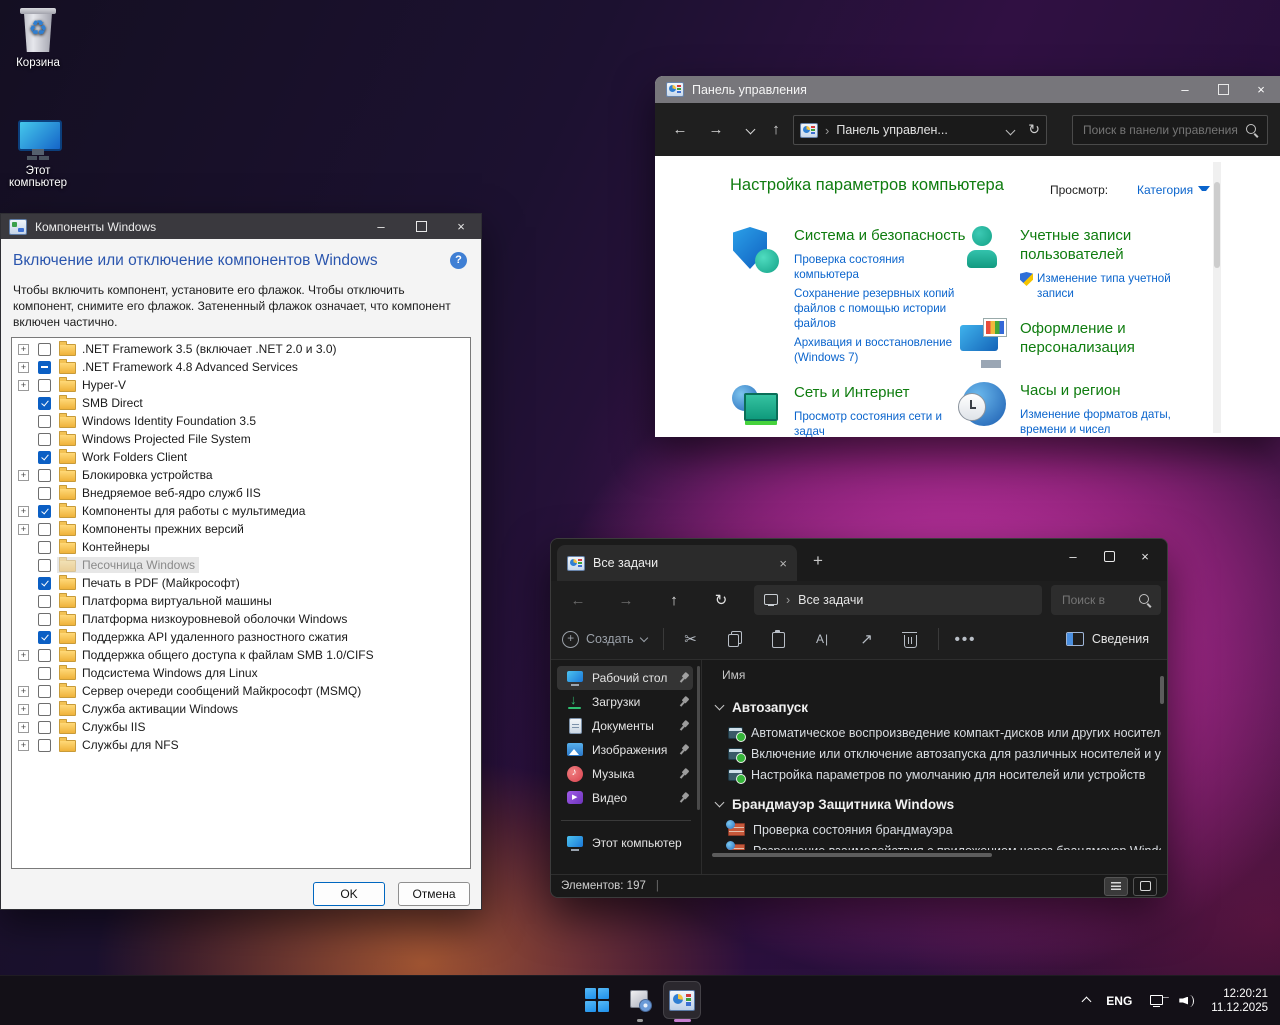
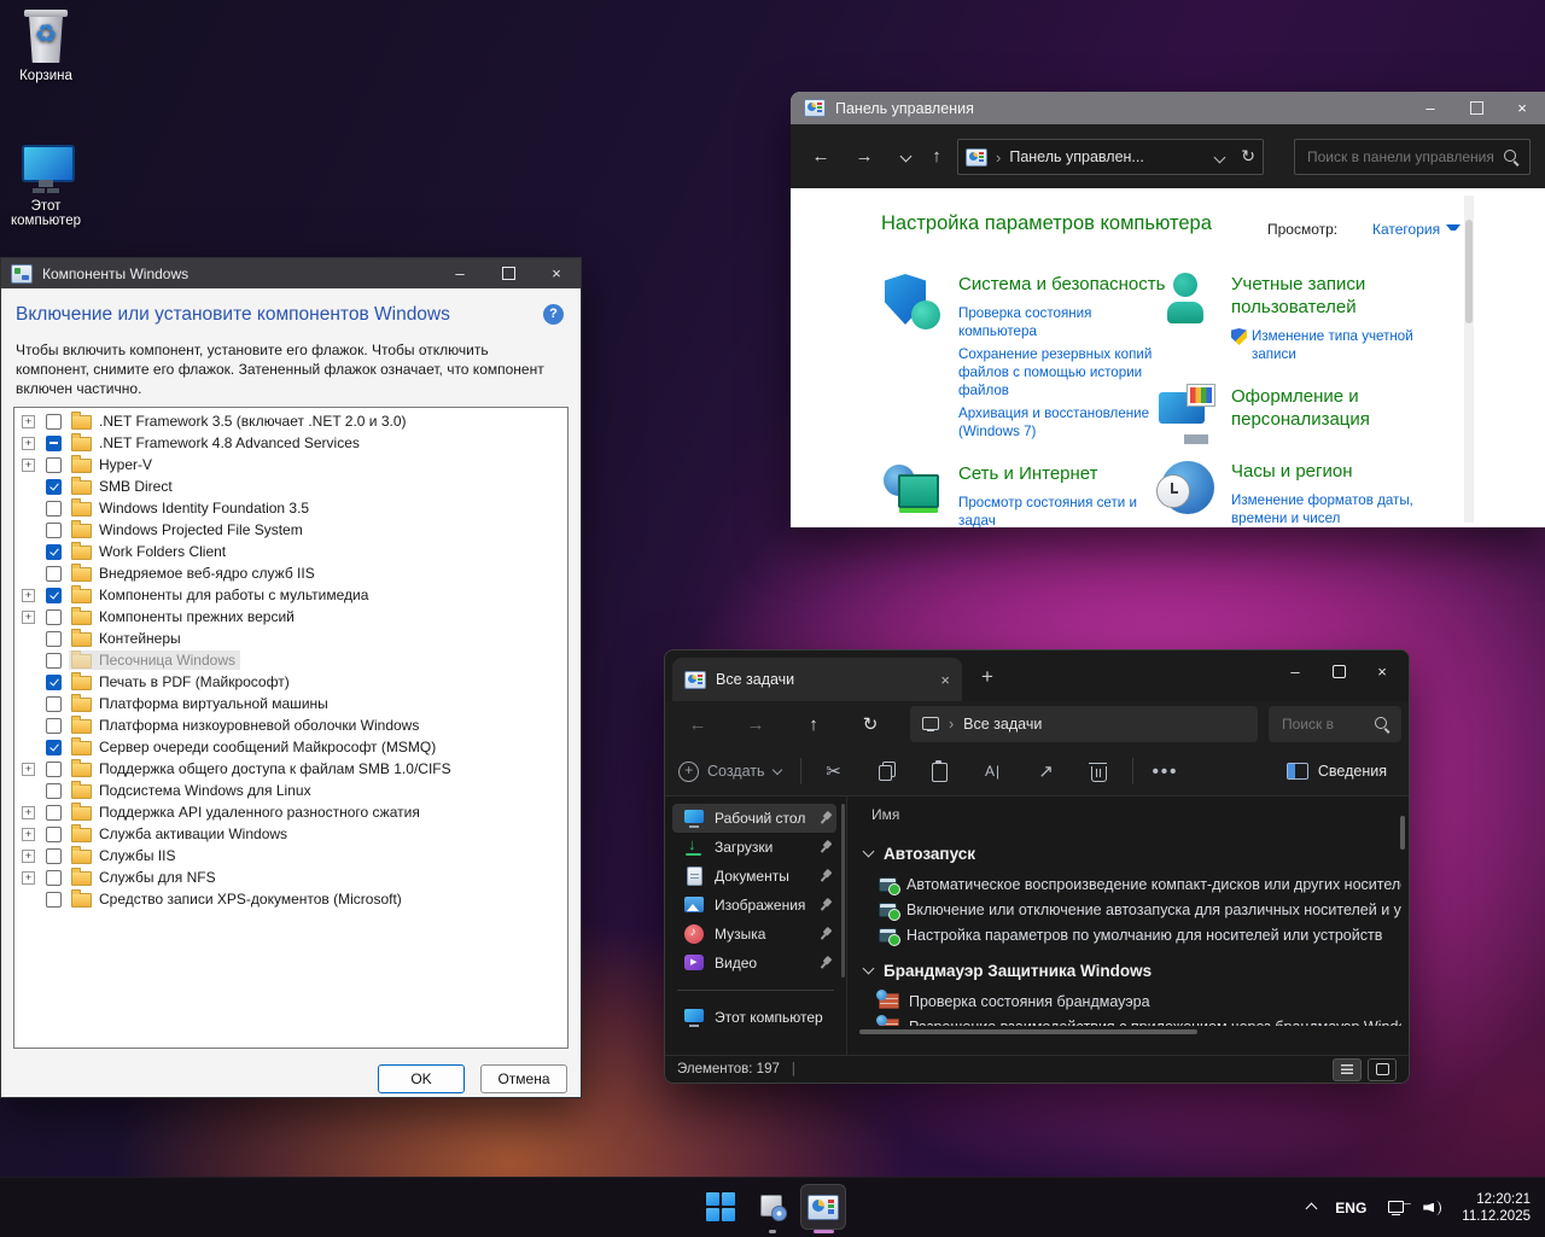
  ♻
  Корзина
  Этот компьютер
  Панель управления
  –
  ×
  ←
  →
  ↑
  ›
  Панель управлен...
  ↻
  Поиск в панели управления
  Настройка параметров компьютера
  Просмотр:
  Категория
  Система и безопасност
  Проверка состояния компьютера
  Сохранение резервных копий файлов с помощью истории файлов
  Архивация и восстановление (Windows 7)
  Сеть и Интернет
  Просмотр состояния сети и задач
  Учетные записи пользователей
  Изменение типа учетной записи
  Оформление и персонализация
  Часы и регион
  Изменение форматов даты, времени и чисел
  Компоненты Windows
  –
  ×
- Включение или отключение компонентов Windows
+ Включение или установите компонентов Windows
  ?
  Чтобы включить компонент, установите его флажок. Чтобы отключить компонент, снимите его флажок. Затененный флажок означает, что компонент включен частично.
  .NET Framework 3.5 (включает .NET 2.0 и 3.0)
  .NET Framework 4.8 Advanced Services
  Hyper-V
  SMB Direct
  Windows Identity Foundation 3.5
  Windows Projected File System
  Work Folders Client
- Блокировка устройства
  Внедряемое веб-ядро служб IIS
  Компоненты для работы с мультимедиа
  Компоненты прежних версий
  Контейнеры
  Песочница Windows
  Печать в PDF (Майкрософт)
  Платформа виртуальной машины
  Платформа низкоуровневой оболочки Windows
- Поддержка API удаленного разностного сжатия
+ Сервер очереди сообщений Майкрософт (MSMQ)
  Поддержка общего доступа к файлам SMB 1.0/CIFS
  Подсистема Windows для Linux
- Сервер очереди сообщений Майкрософт (MSMQ)
+ Поддержка API удаленного разностного сжатия
  Служба активации Windows
  Службы IIS
  Службы для NFS
+ Средство записи XPS-документов (Microsoft)
  OK
  Отмена
  Все задачи
  ×
  +
  –
  ×
  ←
  →
  ↑
  ↻
  ›
  Все задачи
  Поиск в
  Создать
  ✂
  A|
  ↗
  •••
  Сведения
  Рабочий стол
  Загрузки
  Документы
  Изображения
  Музыка
  Видео
  Этот компьютер
  Имя
  Автозапуск
  Автоматическое воспроизведение компакт-дисков или других носител
  Включение или отключение автозапуска для различных носителей и у
  Настройка параметров по умолчанию для носителей или устройств
  Брандмауэр Защитника Windows
  Проверка состояния брандмауэра
  Элементов: 197
  |
  ENG
  12:20:21
  11.12.2025
